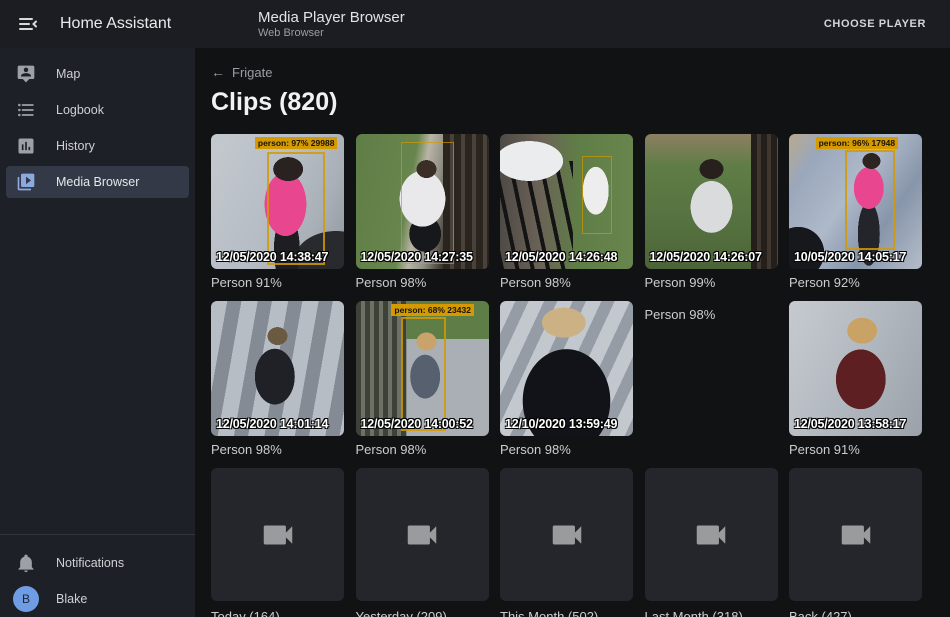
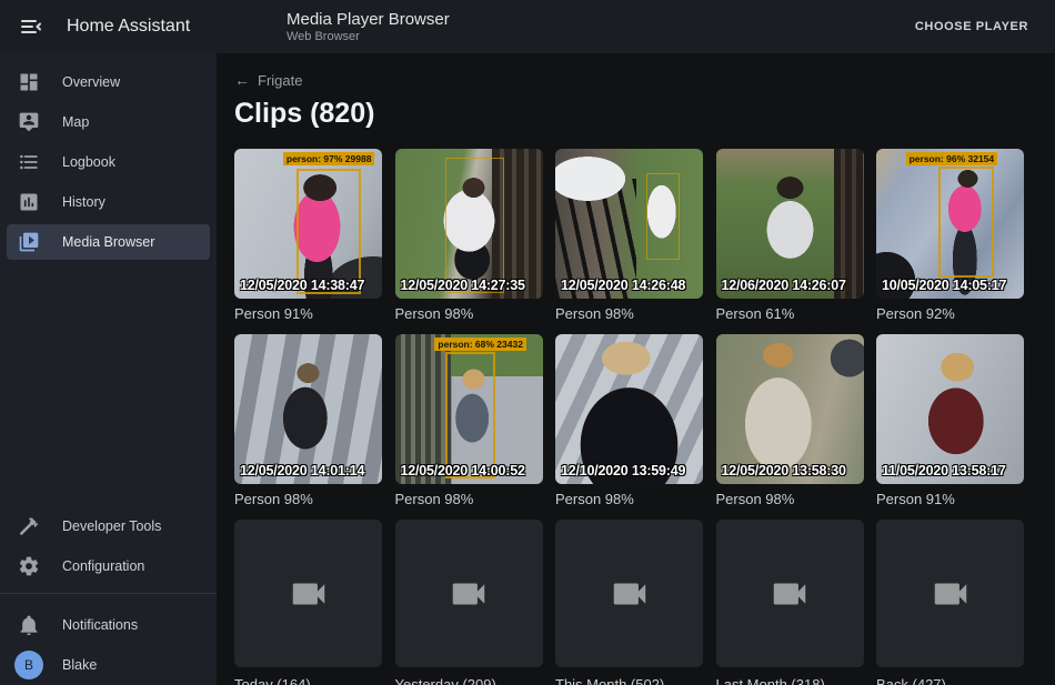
  Home Assistant
  Media Player Browser
  Web Browser
  CHOOSE PLAYER
+ Overview
  Map
  Logbook
  History
  Media Browser
+ Developer Tools
+ Configuration
  Notifications
  B
  Blake
  ←
  Frigate
  Clips (820)
  person: 97% 29988
  12/05/2020 14:38:47
  Person 91%
  12/05/2020 14:27:35
  Person 98%
  12/05/2020 14:26:48
  Person 98%
- 12/05/2020 14:26:07
+ 12/06/2020 14:26:07
- Person 99%
+ Person 61%
- person: 96% 17948
+ person: 96% 32154
  10/05/2020 14:05:17
  Person 92%
  12/05/2020 14:01:14
  Person 98%
  person: 68% 23432
  12/05/2020 14:00:52
  Person 98%
  12/10/2020 13:59:49
  Person 98%
+ 12/05/2020 13:58:30
  Person 98%
- 12/05/2020 13:58:17
+ 11/05/2020 13:58:17
  Person 91%
